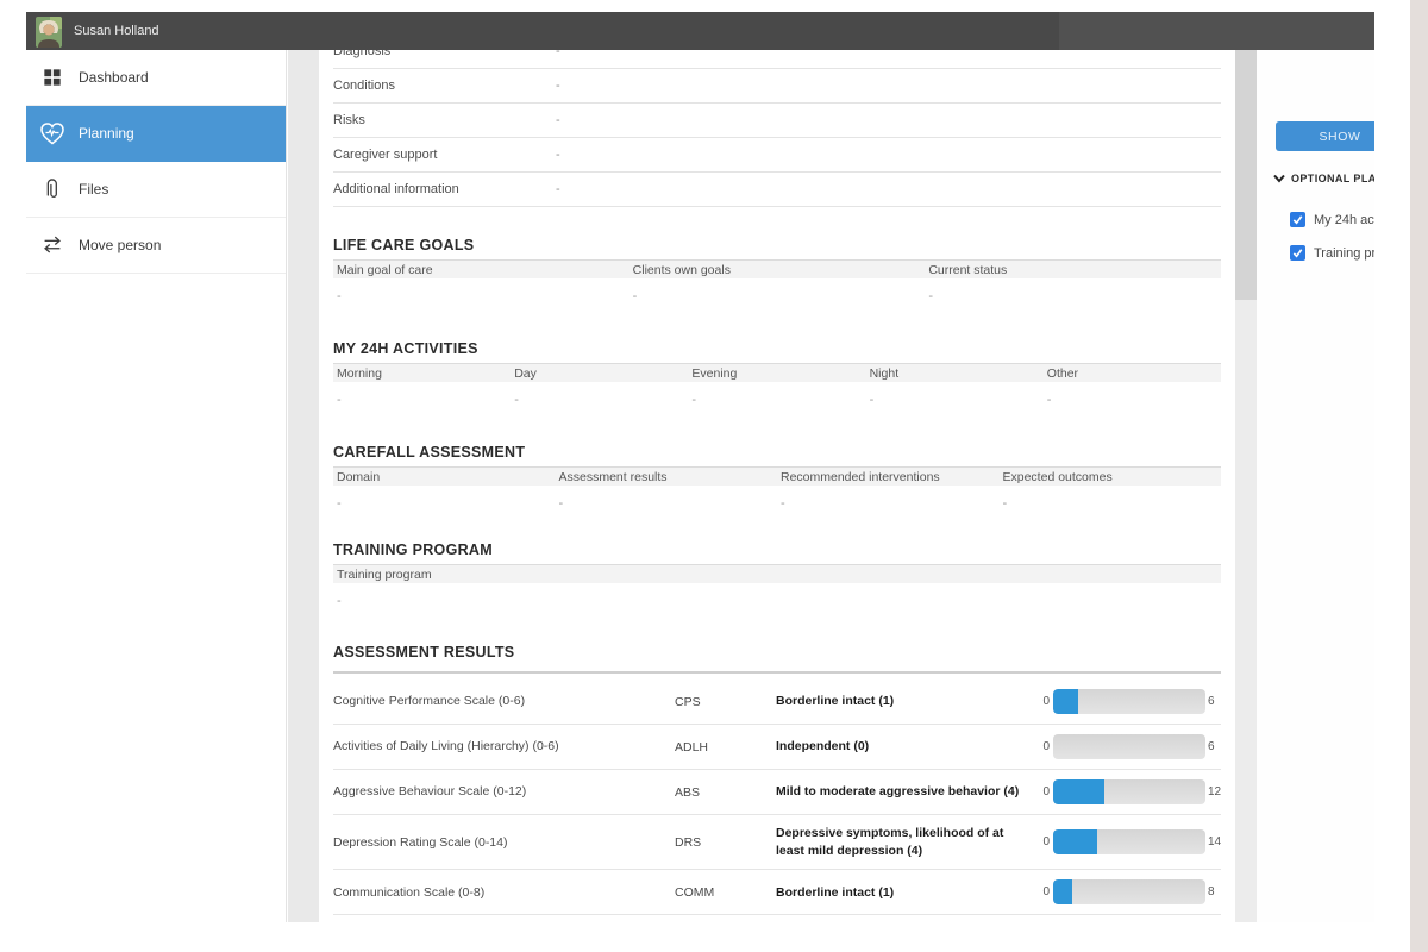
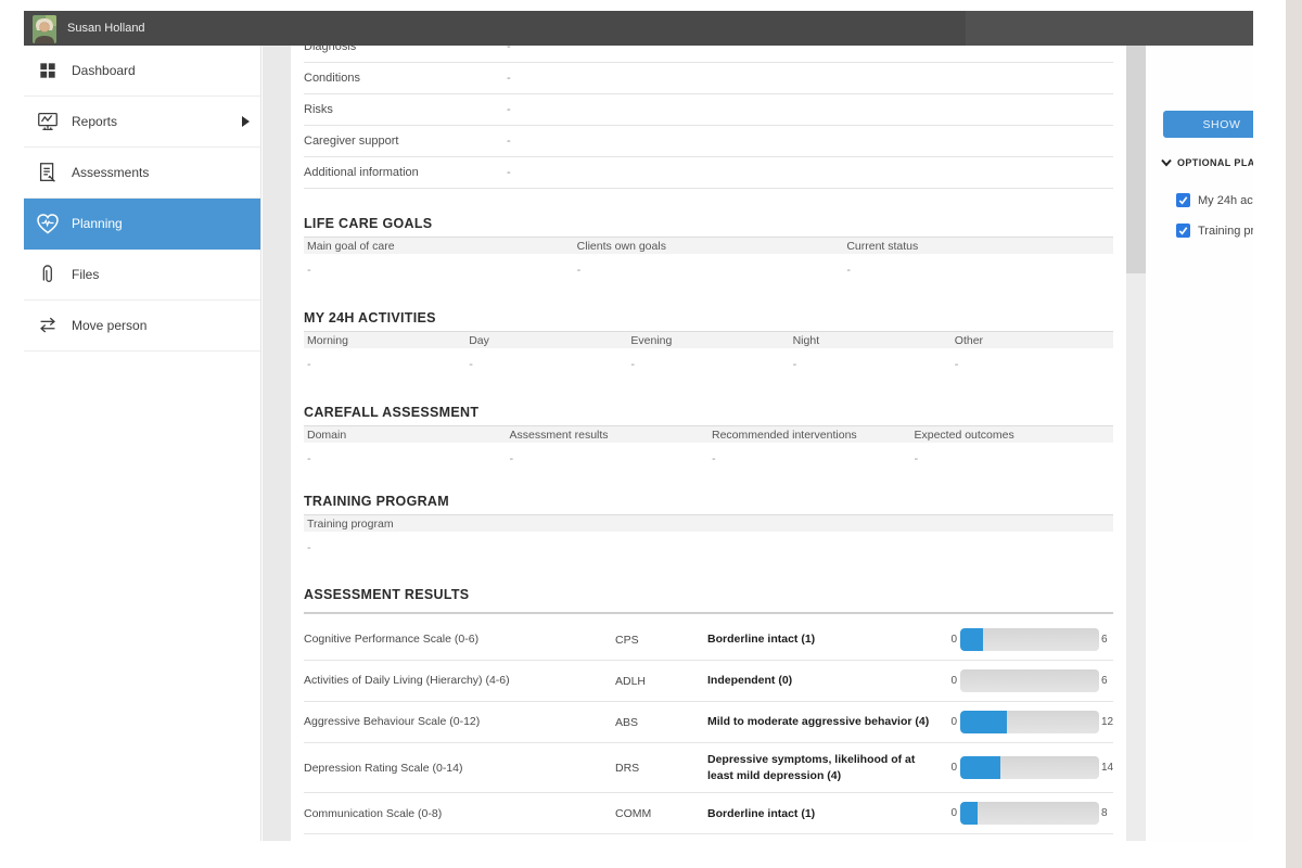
  Dashboard
+ Reports
+ Assessments
  Planning
  Files
  Move person
  Diagnosis
  -
  Conditions
  -
  Risks
  -
  Caregiver support
  -
  Additional information
  -
  LIFE CARE GOALS
  Main goal of care
  Clients own goals
  Current status
  -
  -
  -
  MY 24H ACTIVITIES
  Morning
  Day
  Evening
  Night
  Other
  -
  -
  -
  -
  -
  CAREFALL ASSESSMENT
  Domain
  Assessment results
  Recommended interventions
  Expected outcomes
  -
  -
  -
  -
  TRAINING PROGRAM
  Training program
  -
  ASSESSMENT RESULTS
  Cognitive Performance Scale (0-6)
  CPS
  Borderline intact (1)
  0
  6
- Activities of Daily Living (Hierarchy) (0-6)
+ Activities of Daily Living (Hierarchy) (4-6)
  ADLH
  Independent (0)
  0
  6
  Aggressive Behaviour Scale (0-12)
  ABS
  Mild to moderate aggressive behavior (4)
  0
  12
  Depression Rating Scale (0-14)
  DRS
  Depressive symptoms, likelihood of at least mild depression (4)
  0
  14
  Communication Scale (0-8)
  COMM
  Borderline intact (1)
  0
  8
  SHOW
  OPTIONAL PLA
  Training pr
  Susan Holland
